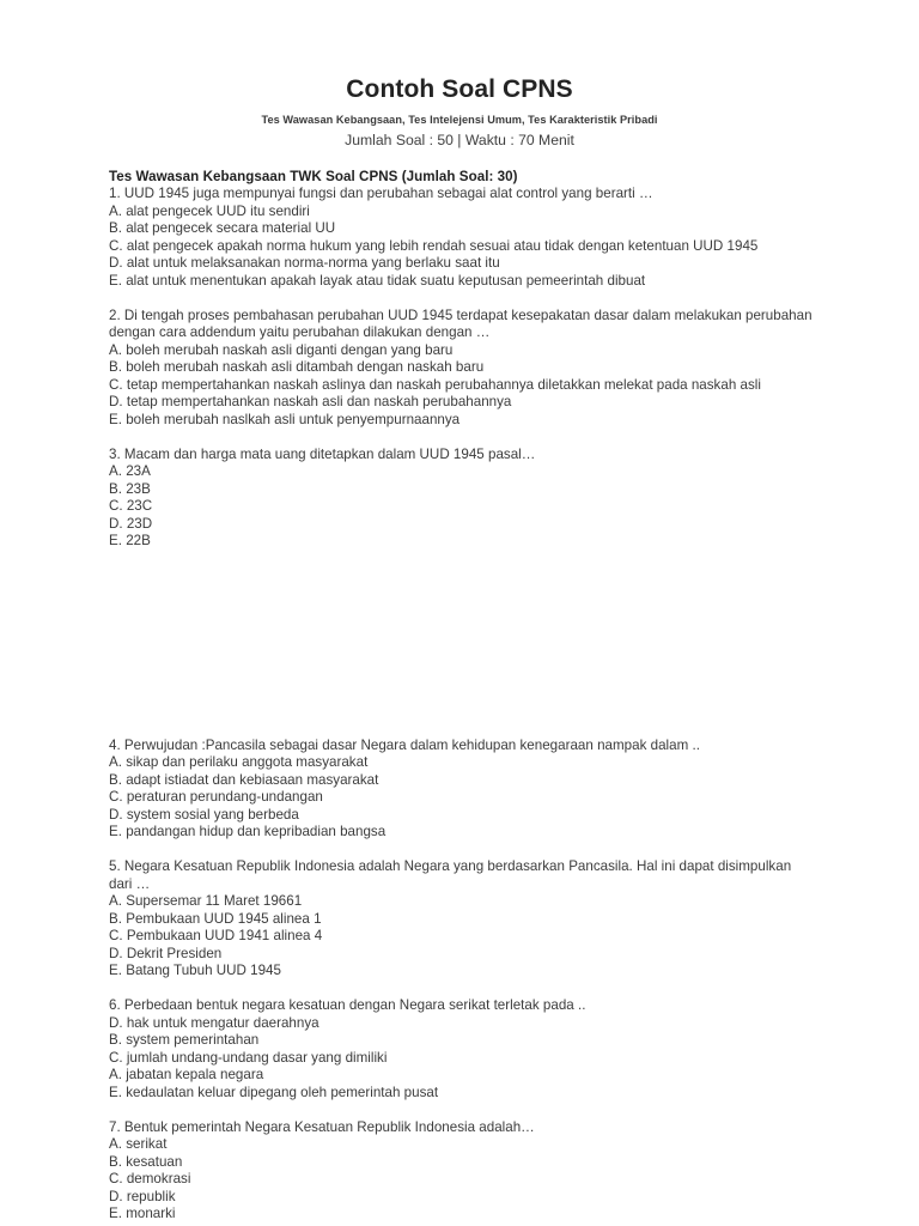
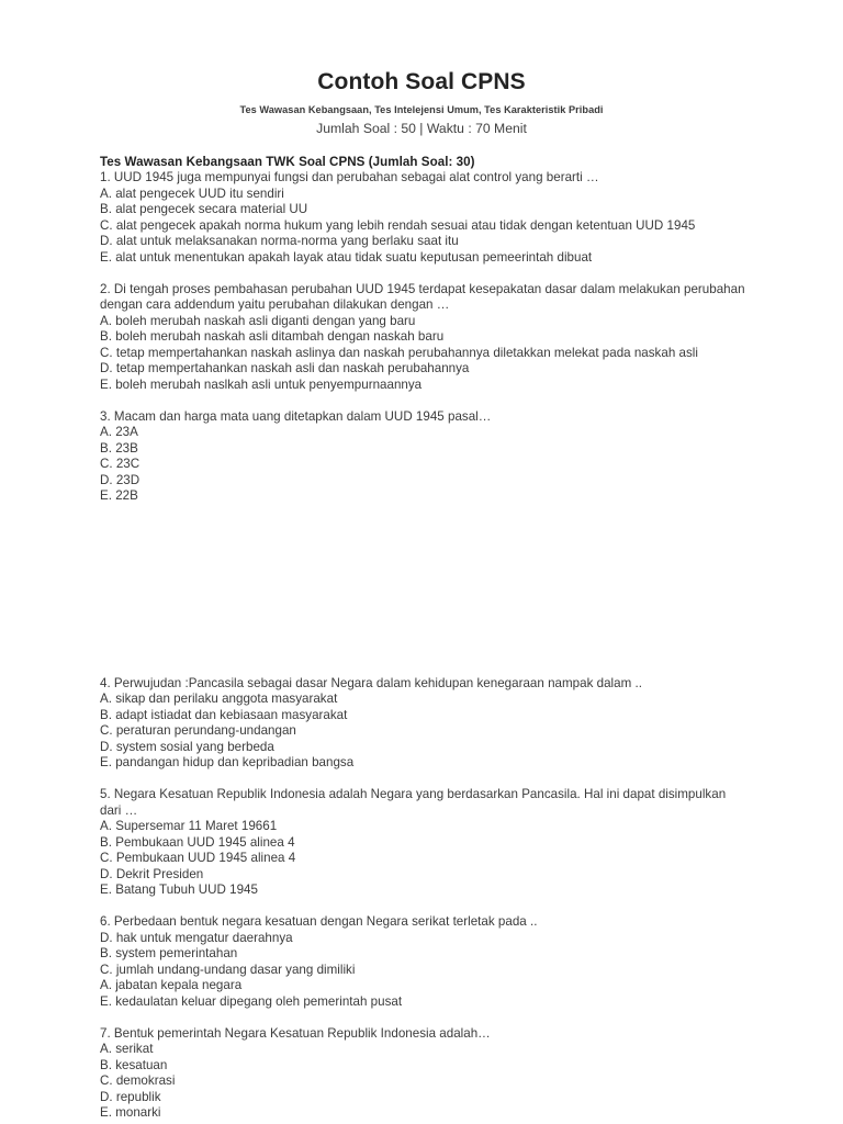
  Contoh Soal CPNS
  Tes Wawasan Kebangsaan, Tes Intelejensi Umum, Tes Karakteristik Pribadi
  Jumlah Soal : 50 | Waktu : 70 Menit
  Tes Wawasan Kebangsaan TWK Soal CPNS (Jumlah Soal: 30)
  1. UUD 1945 juga mempunyai fungsi dan perubahan sebagai alat control yang berarti …
  A. alat pengecek UUD itu sendiri
  B. alat pengecek secara material UU
  C. alat pengecek apakah norma hukum yang lebih rendah sesuai atau tidak dengan ketentuan UUD 1945
  D. alat untuk melaksanakan norma-norma yang berlaku saat itu
  E. alat untuk menentukan apakah layak atau tidak suatu keputusan pemeerintah dibuat
  2. Di tengah proses pembahasan perubahan UUD 1945 terdapat kesepakatan dasar dalam melakukan perubahan dengan cara addendum yaitu perubahan dilakukan dengan …
  A. boleh merubah naskah asli diganti dengan yang baru
  B. boleh merubah naskah asli ditambah dengan naskah baru
  C. tetap mempertahankan naskah aslinya dan naskah perubahannya diletakkan melekat pada naskah asli
  D. tetap mempertahankan naskah asli dan naskah perubahannya
  E. boleh merubah naslkah asli untuk penyempurnaannya
  3. Macam dan harga mata uang ditetapkan dalam UUD 1945 pasal…
  A. 23A
  B. 23B
  C. 23C
  D. 23D
  E. 22B
  4. Perwujudan :Pancasila sebagai dasar Negara dalam kehidupan kenegaraan nampak dalam ..
  A. sikap dan perilaku anggota masyarakat
  B. adapt istiadat dan kebiasaan masyarakat
  C. peraturan perundang-undangan
  D. system sosial yang berbeda
  E. pandangan hidup dan kepribadian bangsa
  5. Negara Kesatuan Republik Indonesia adalah Negara yang berdasarkan Pancasila. Hal ini dapat disimpulkan dari …
  A. Supersemar 11 Maret 19661
- B. Pembukaan UUD 1945 alinea 1
+ B. Pembukaan UUD 1945 alinea 4
- C. Pembukaan UUD 1941 alinea 4
+ C. Pembukaan UUD 1945 alinea 4
  D. Dekrit Presiden
  E. Batang Tubuh UUD 1945
  6. Perbedaan bentuk negara kesatuan dengan Negara serikat terletak pada ..
  D. hak untuk mengatur daerahnya
  B. system pemerintahan
  C. jumlah undang-undang dasar yang dimiliki
  A. jabatan kepala negara
  E. kedaulatan keluar dipegang oleh pemerintah pusat
  7. Bentuk pemerintah Negara Kesatuan Republik Indonesia adalah…
  A. serikat
  B. kesatuan
  C. demokrasi
  D. republik
  E. monarki
